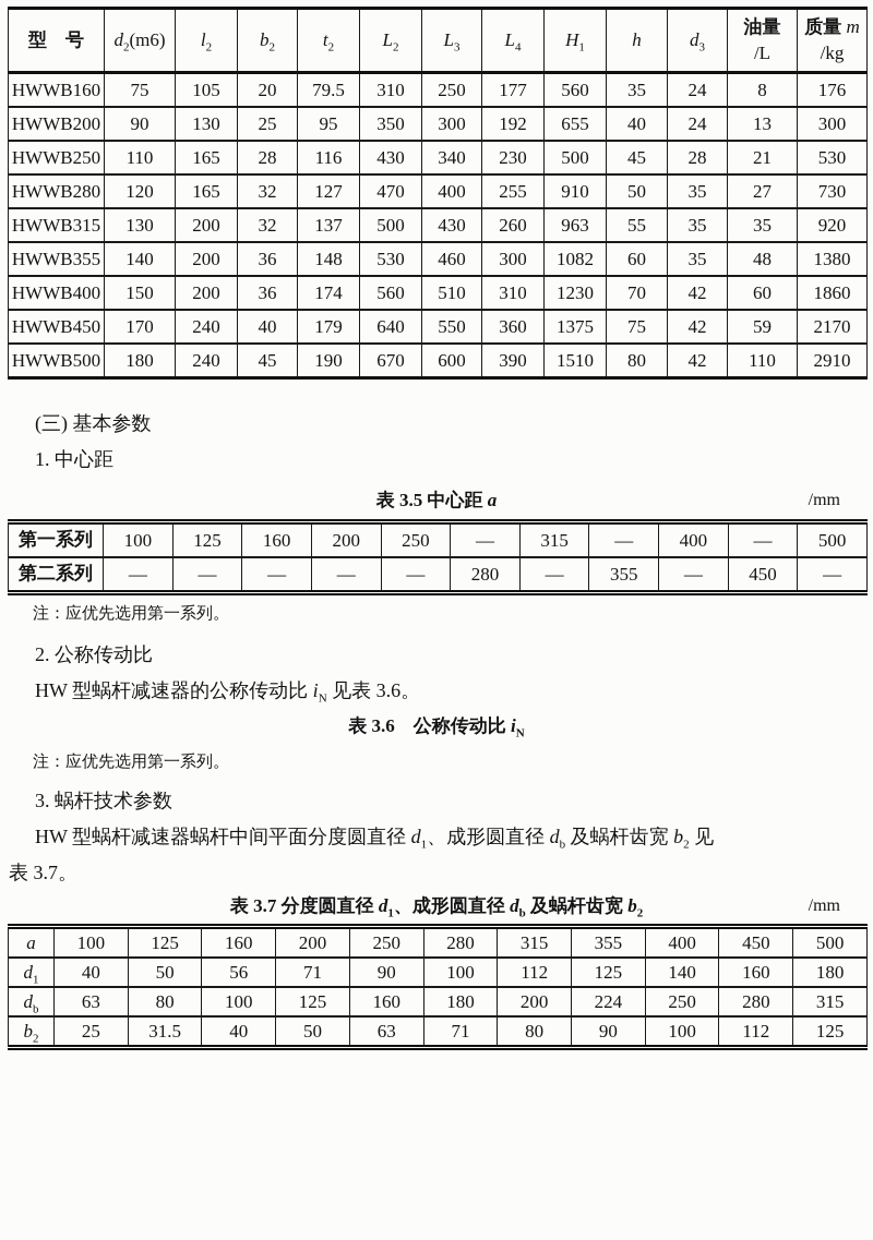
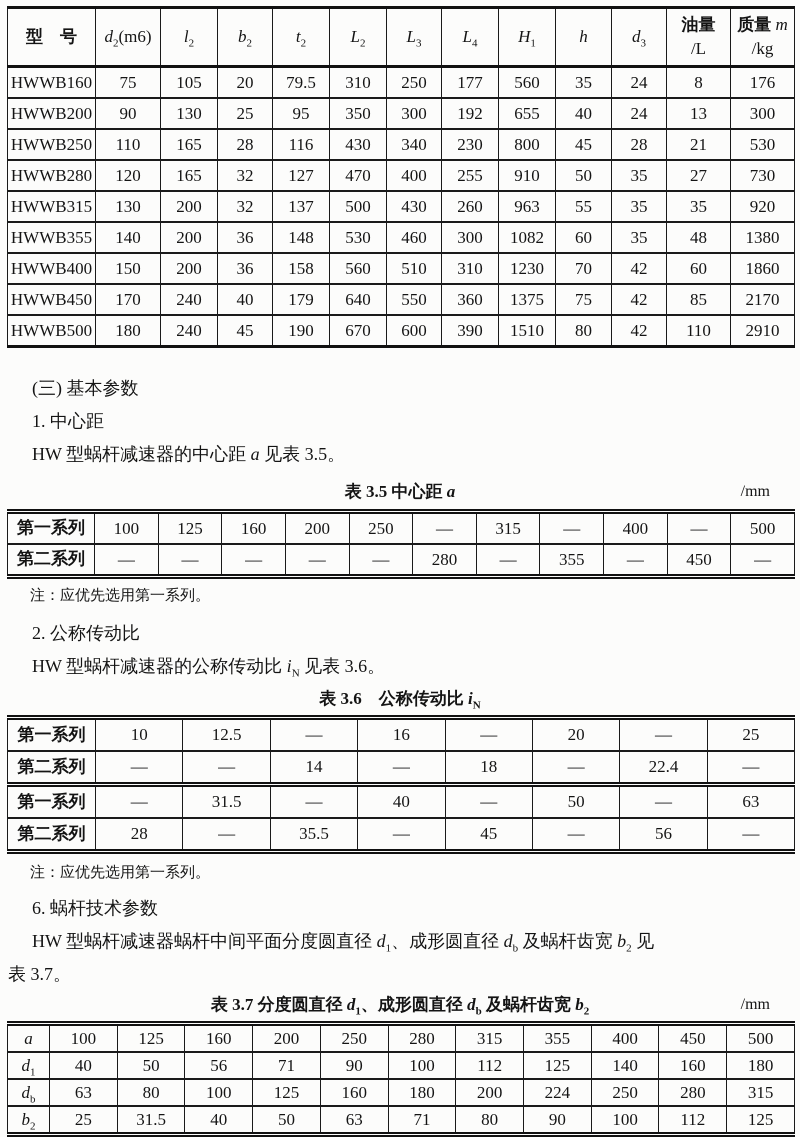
  型 号	d2(m6)	l2	b2	t2	L2	L3	L4	H1	h	d3	油量/L	质量 m/kg
  HWWB160	75	105	20	79.5	310	250	177	560	35	24	8	176
  HWWB200	90	130	25	95	350	300	192	655	40	24	13	300
- HWWB250	110	165	28	116	430	340	230	500	45	28	21	530
+ HWWB250	110	165	28	116	430	340	230	800	45	28	21	530
  HWWB280	120	165	32	127	470	400	255	910	50	35	27	730
  HWWB315	130	200	32	137	500	430	260	963	55	35	35	920
  HWWB355	140	200	36	148	530	460	300	1082	60	35	48	1380
- HWWB400	150	200	36	174	560	510	310	1230	70	42	60	1860
+ HWWB400	150	200	36	158	560	510	310	1230	70	42	60	1860
- HWWB450	170	240	40	179	640	550	360	1375	75	42	59	2170
+ HWWB450	170	240	40	179	640	550	360	1375	75	42	85	2170
  HWWB500	180	240	45	190	670	600	390	1510	80	42	110	2910
  (三) 基本参数
  1. 中心距
+ HW 型蜗杆减速器的中心距 a 见表 3.5。
  表 3.5 中心距 a
  /mm
  第一系列	100	125	160	200	250	—	315	—	400	—	500
  第二系列	—	—	—	—	—	280	—	355	—	450	—
  注：应优先选用第一系列。
  2. 公称传动比
  HW 型蜗杆减速器的公称传动比 iN 见表 3.6。
  表 3.6 公称传动比 iN
+ 第一系列	10	12.5	—	16	—	20	—	25
+ 第二系列	—	—	14	—	18	—	22.4	—
+ 第一系列	—	31.5	—	40	—	50	—	63
+ 第二系列	28	—	35.5	—	45	—	56	—
  注：应优先选用第一系列。
- 3. 蜗杆技术参数
+ 6. 蜗杆技术参数
  HW 型蜗杆减速器蜗杆中间平面分度圆直径 d1、成形圆直径 db 及蜗杆齿宽 b2 见
  表 3.7。
  表 3.7 分度圆直径 d1、成形圆直径 db 及蜗杆齿宽 b2
  /mm
  a	100	125	160	200	250	280	315	355	400	450	500
  d1	40	50	56	71	90	100	112	125	140	160	180
  db	63	80	100	125	160	180	200	224	250	280	315
  b2	25	31.5	40	50	63	71	80	90	100	112	125
